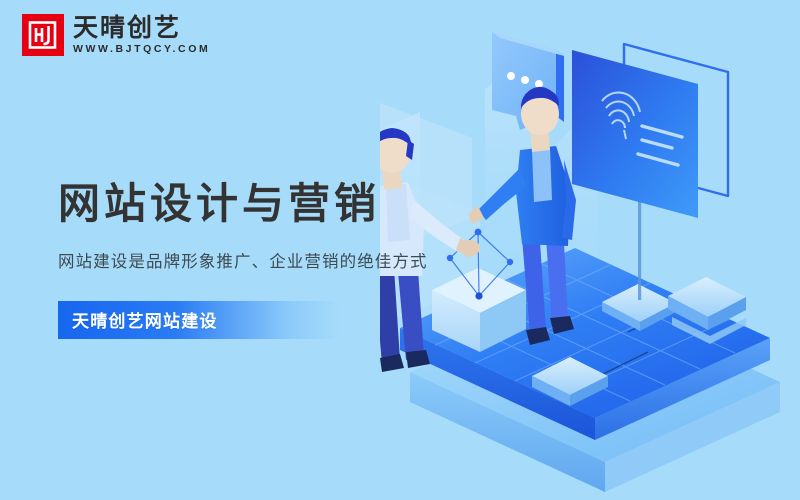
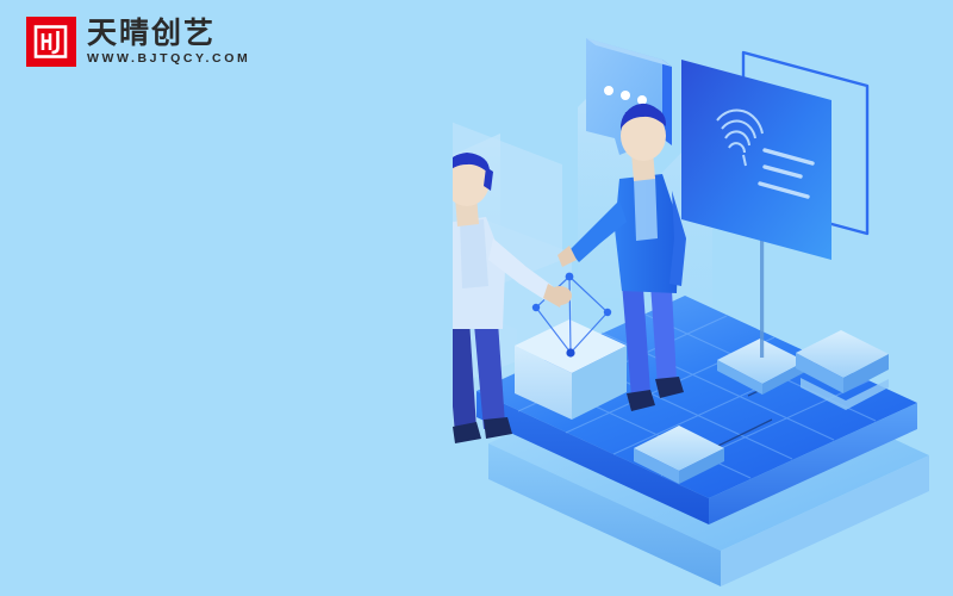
  天晴创艺
  WWW.BJTQCY.COM
- 网站设计与营销
- 网站建设是品牌形象推广、企业营销的绝佳方式
- 天晴创艺网站建设
